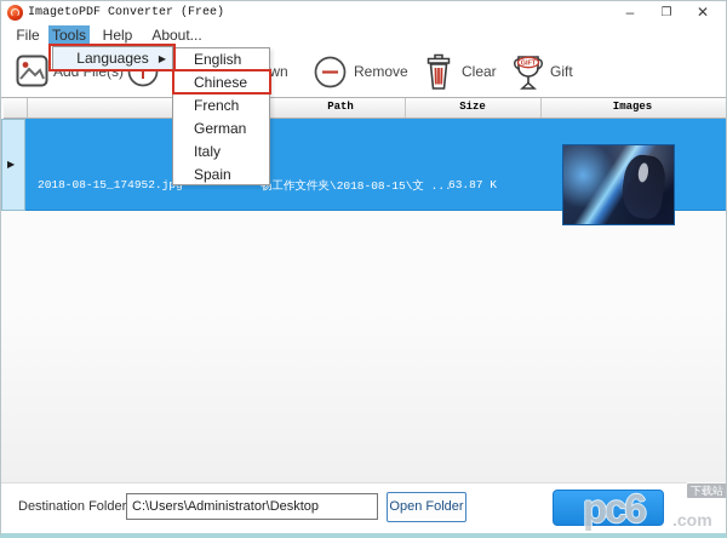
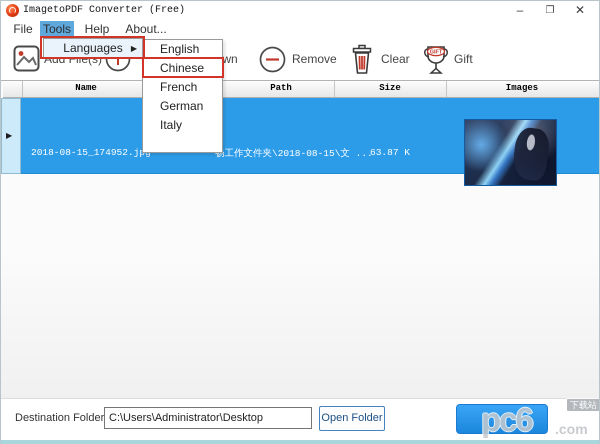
  ImagetoPDF Converter (Free)
  –
  ❐
  ✕
  File
  Tools
  Help
  About...
  Add File(s)
  Remove
  Clear
  Gift
+ Name
  Path
  Size
  Images
  ▶
  2018-08-15_174952.j
  畅工作文件夹\2018-08-15\文 ...
  63.87 K
  Destination Folder
  C:\Users\Administrator\Desktop
  Open Folder
  pc6
  .com
  下载站
  Languages
  ▶
  English
  Chinese
  French
  German
  Italy
- Spain
